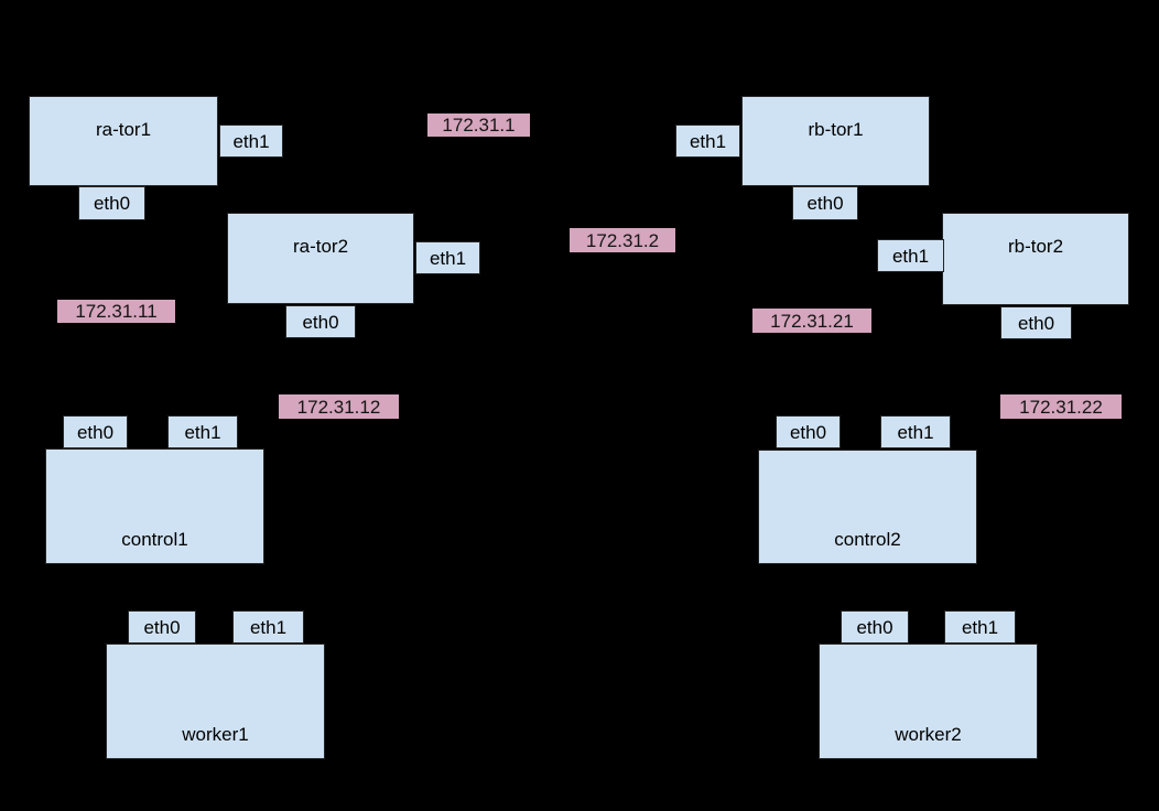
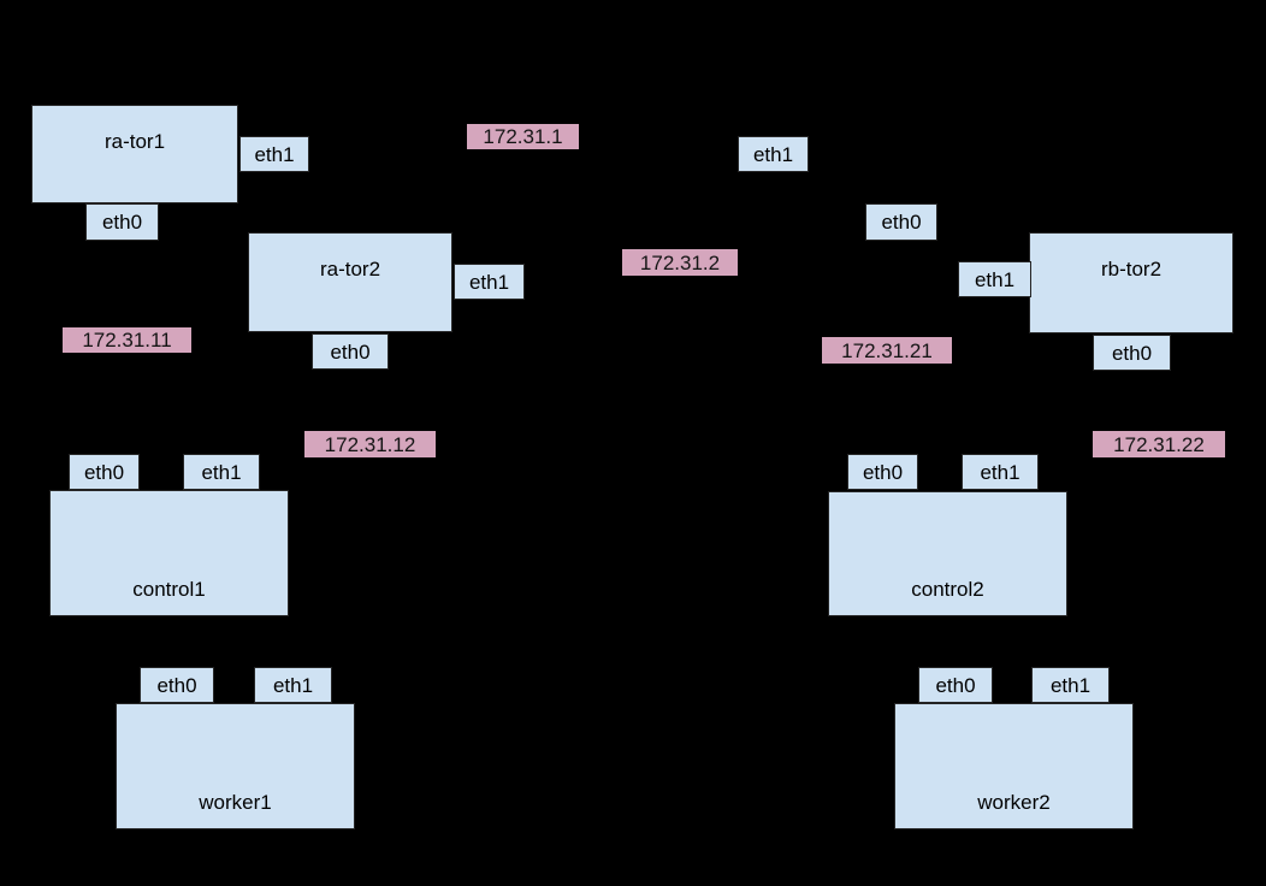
  ra-tor1
  ra-tor2
- rb-tor1
  rb-tor2
  control1
  control2
  worker1
  worker2
  eth1
  eth0
  eth1
  eth0
  eth1
  eth0
  eth1
  eth0
  eth0
  eth1
  eth0
  eth1
  eth0
  eth1
  eth0
  eth1
  172.31.1
  172.31.2
  172.31.11
  172.31.12
  172.31.21
  172.31.22
